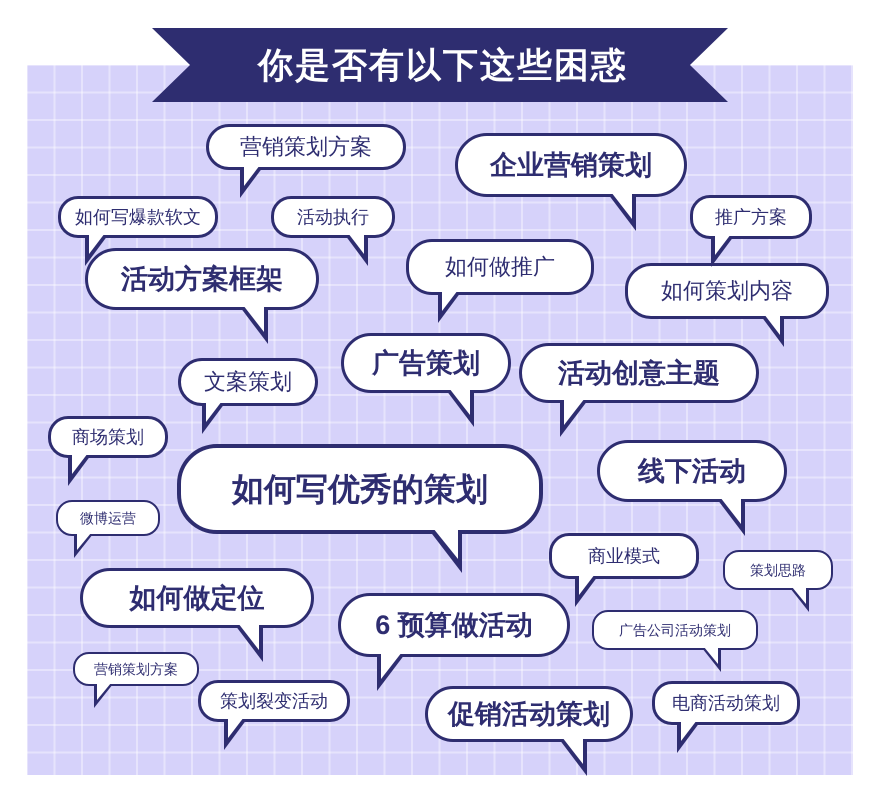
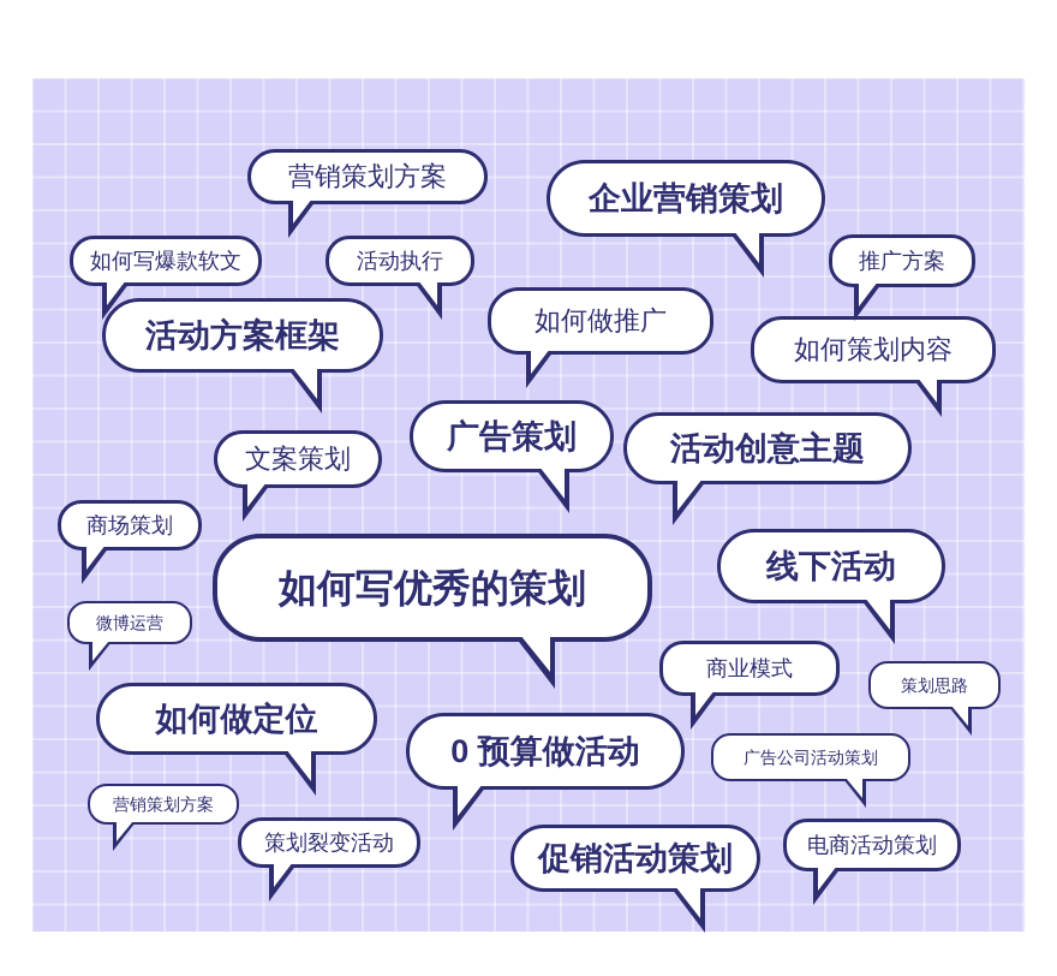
- 你是否有以下这些困惑
  营销策划方案
  企业营销策划
  如何写爆款软文
  活动执行
  推广方案
  如何做推广
  活动方案框架
  如何策划内容
  广告策划
  活动创意主题
  文案策划
  商场策划
  线下活动
  如何写优秀的策划
  微博运营
  商业模式
  策划思路
  如何做定位
- 6 预算做活动
+ 0 预算做活动
  广告公司活动策划
  营销策划方案
  策划裂变活动
  电商活动策划
  促销活动策划
